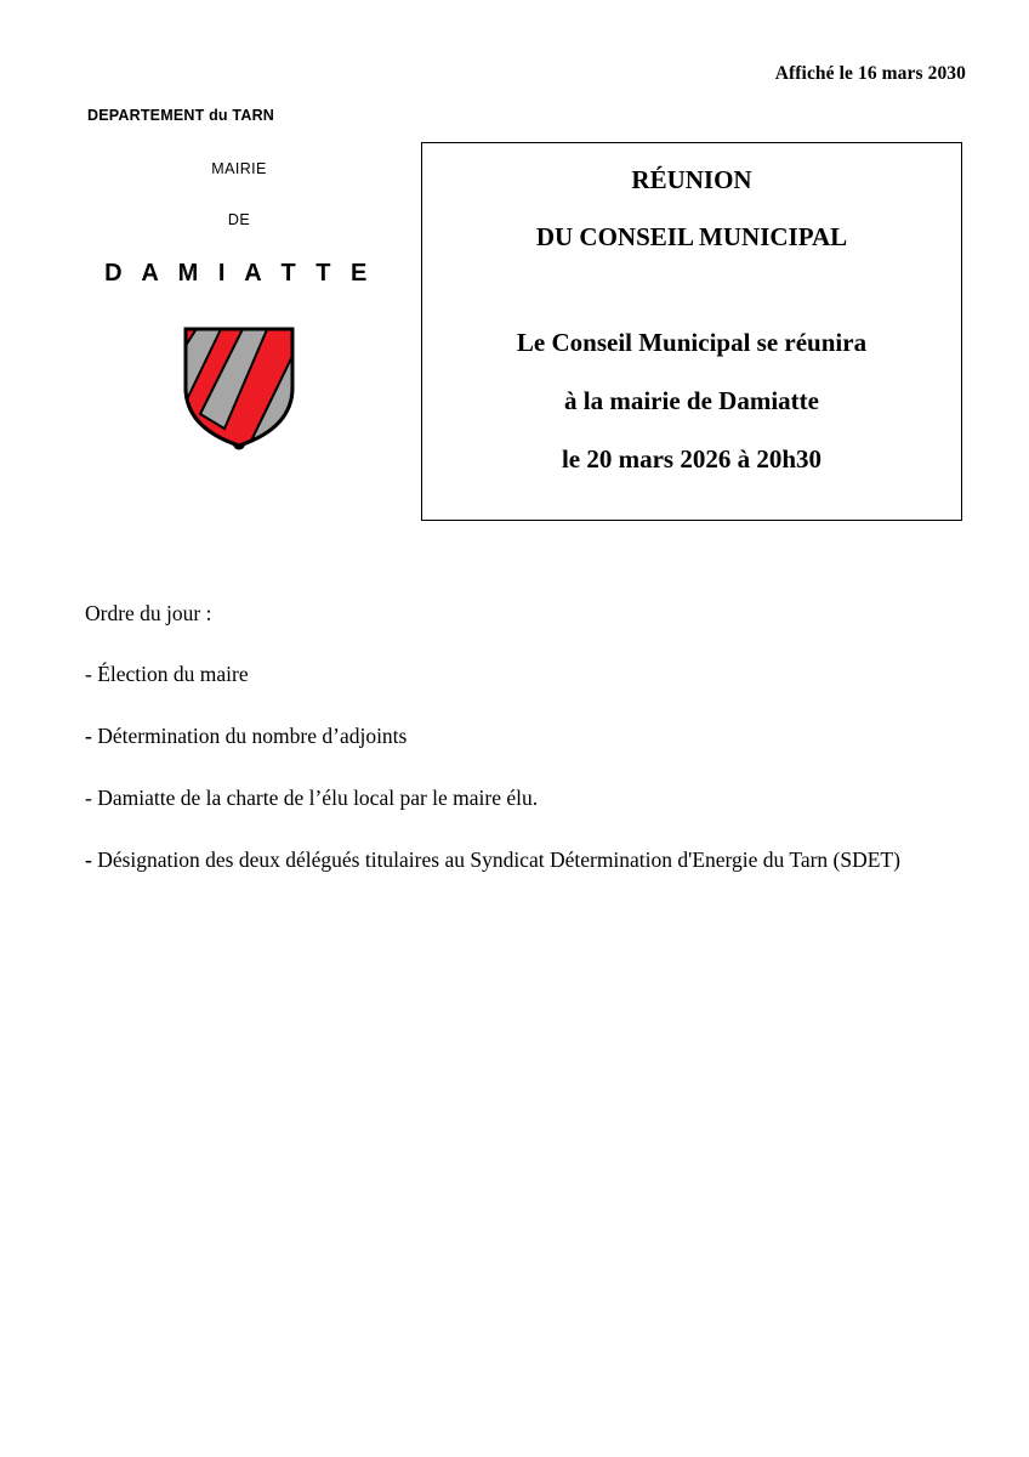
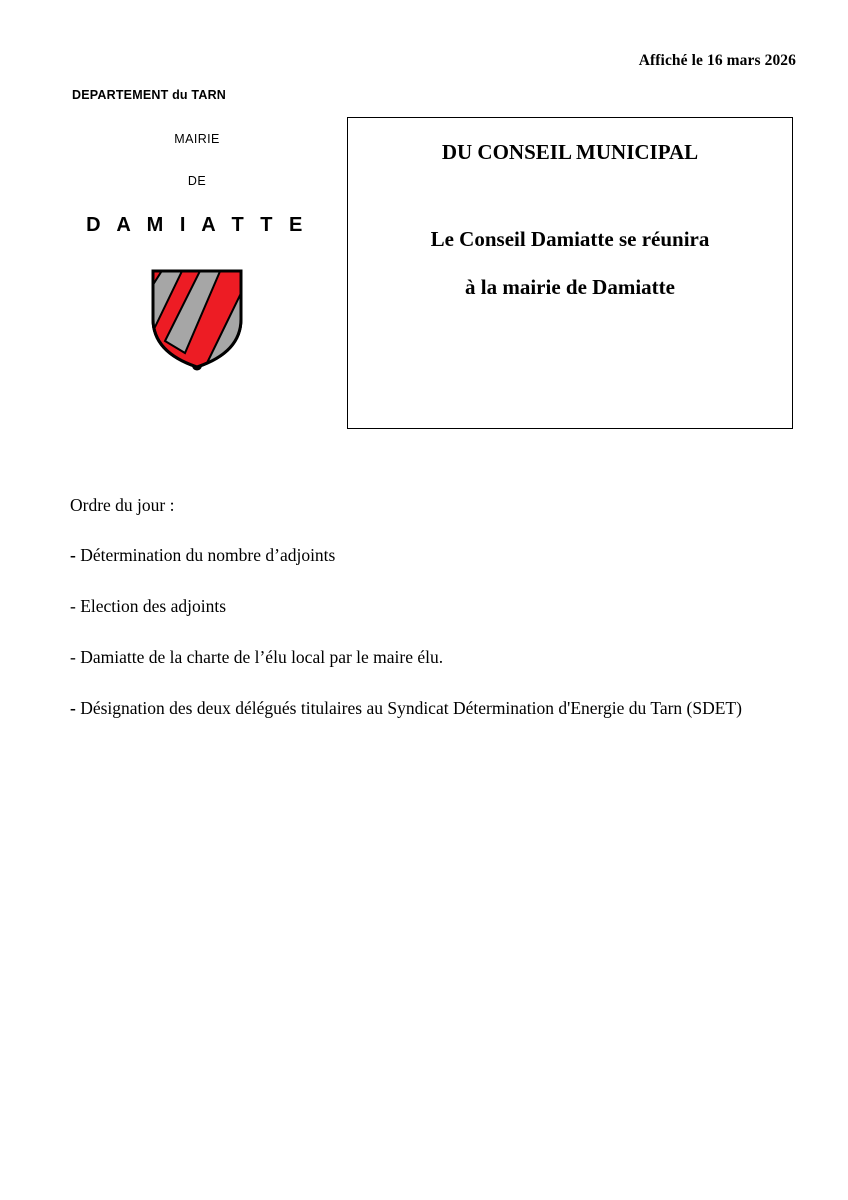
- Affiché le 16 mars 2030
+ Affiché le 16 mars 2026
  DEPARTEMENT du TARN
  MAIRIE
  DE
  D A M I A T T E
- RÉUNION
  DU CONSEIL MUNICIPAL
- Le Conseil Municipal se réunira
+ Le Conseil Damiatte se réunira
  à la mairie de Damiatte
- le 20 mars 2026 à 20h30
  Ordre du jour :
- - Élection du maire
  - Détermination du nombre d’adjoints
+ - Election des adjoints
  - Damiatte de la charte de l’élu local par le maire élu.
  - Désignation des deux délégués titulaires au Syndicat Détermination d'Energie du Tarn (SDET)
